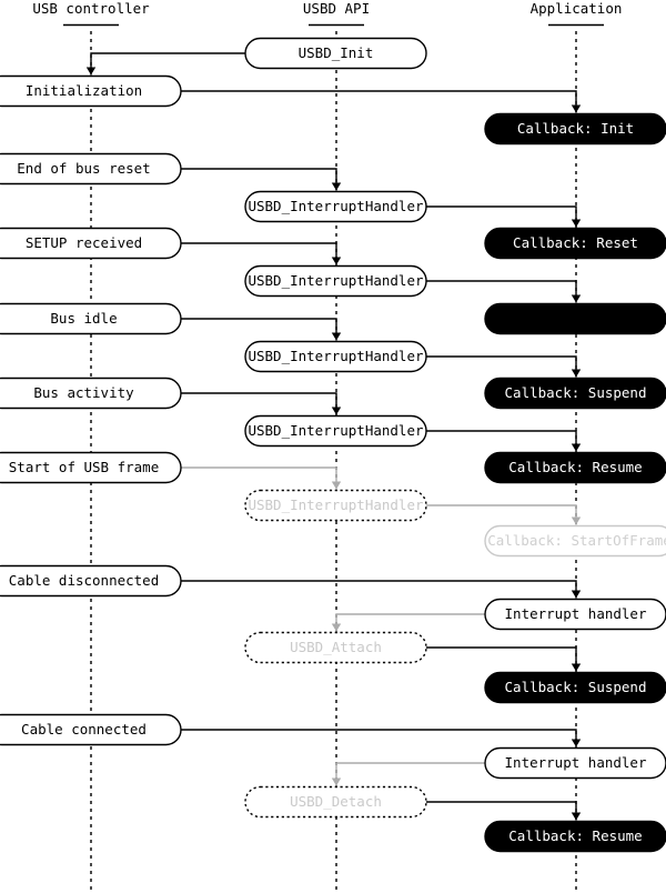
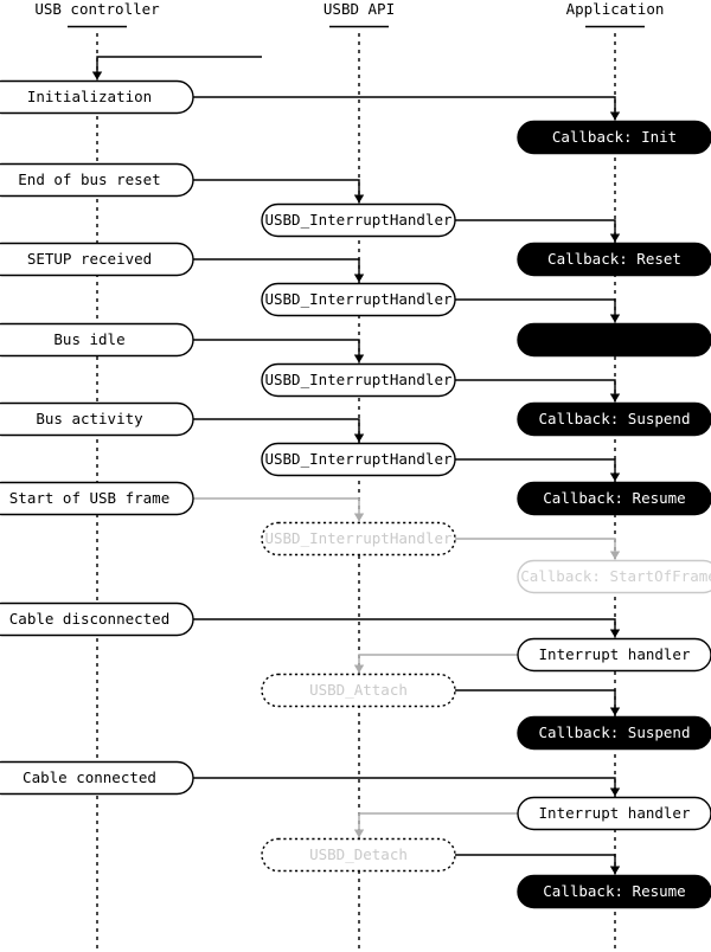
- USBD_Init
  Initialization
  Callback: Init
  End of bus reset
  USBD_InterruptHandler
  Callback: Reset
  SETUP received
  USBD_InterruptHandler
  Bus idle
  USBD_InterruptHandler
  Callback: Suspend
  Bus activity
  USBD_InterruptHandler
  Callback: Resume
  Start of USB frame
  USBD_InterruptHandler
  Callback: StartOfFram
  Cable disconnected
  Interrupt handler
  USBD_Attach
  Callback: Suspend
  Cable connected
  Interrupt handler
  USBD_Detach
  Callback: Resume
  USB controller
  USBD API
  Application
